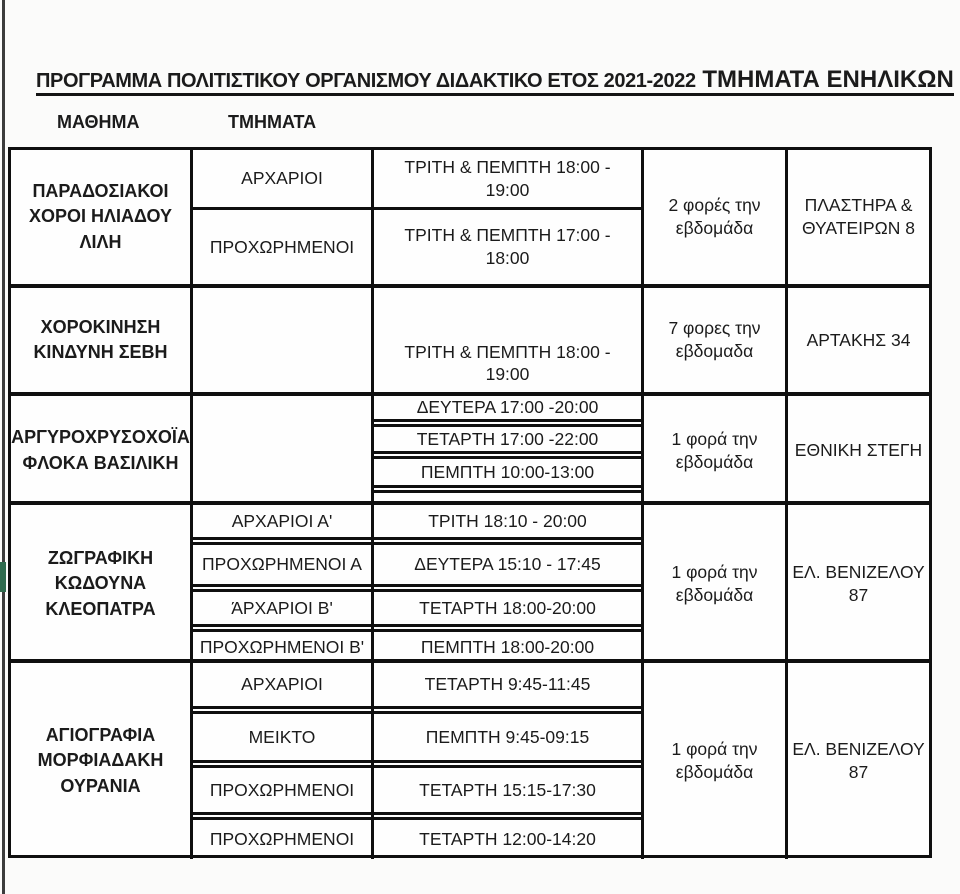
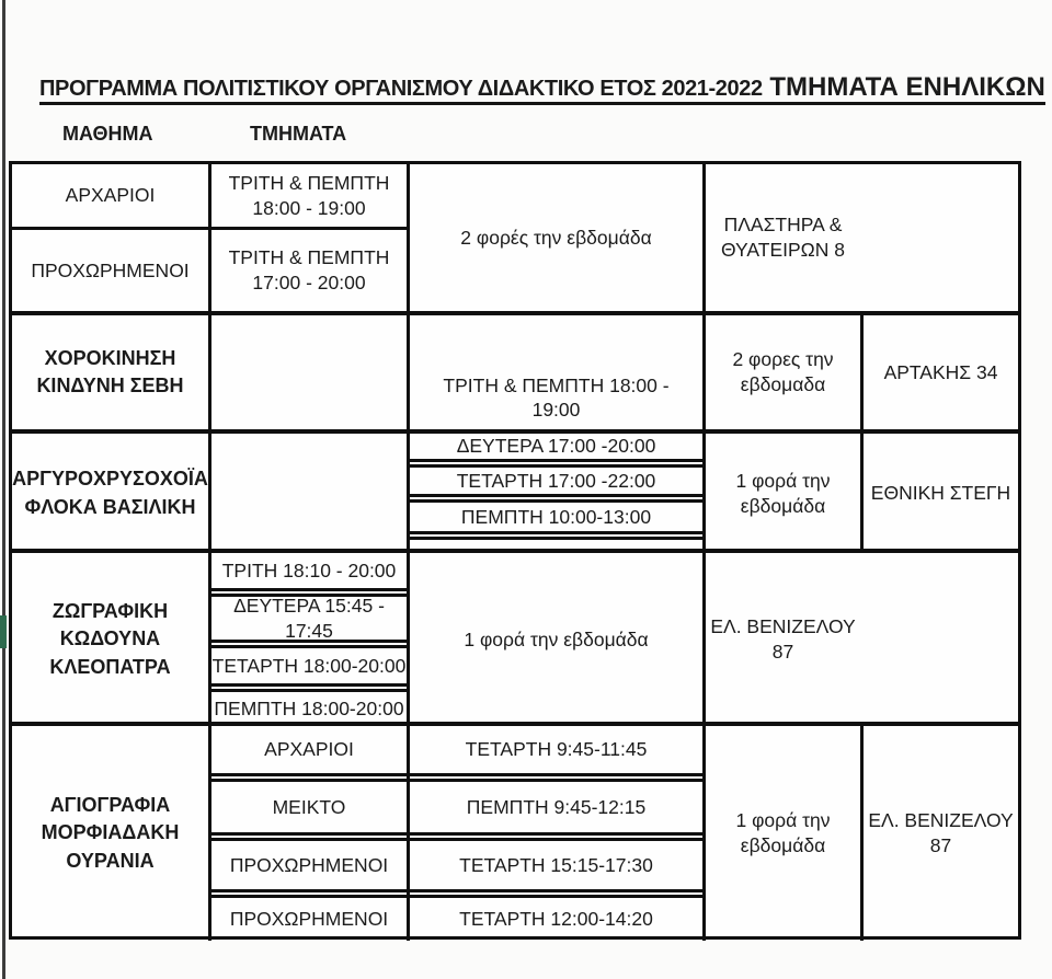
  ΠΡΟΓΡΑΜΜΑ ΠΟΛΙΤΙΣΤΙΚΟΥ ΟΡΓΑΝΙΣΜΟΥ ΔΙΔΑΚΤΙΚΟ ΕΤΟΣ 2021-2022 ΤΜΗΜΑΤΑ ΕΝΗΛΙΚΩΝ
  ΜΑΘΗΜΑ
  ΤΜΗΜΑΤΑ
- ΠΑΡΑΔΟΣΙΑΚΟΙ ΧΟΡΟΙ ΗΛΙΑΔΟΥ ΛΙΛΗ
  ΑΡΧΑΡΙΟΙ
  ΠΡΟΧΩΡΗΜΕΝΟΙ
  ΤΡΙΤΗ & ΠΕΜΠΤΗ 18:00 - 19:00
- ΤΡΙΤΗ & ΠΕΜΠΤΗ 17:00 - 18:00
+ ΤΡΙΤΗ & ΠΕΜΠΤΗ 17:00 - 20:00
  2 φορές την εβδομάδα
  ΠΛΑΣΤΗΡΑ & ΘΥΑΤΕΙΡΩΝ 8
  ΧΟΡΟΚΙΝΗΣΗ ΚΙΝΔΥΝΗ ΣΕΒΗ
  ΤΡΙΤΗ & ΠΕΜΠΤΗ 18:00 - 19:00
- 7 φορες την εβδομαδα
+ 2 φορες την εβδομαδα
  ΑΡΤΑΚΗΣ 34
  ΑΡΓΥΡΟΧΡΥΣΟΧΟΪΑ ΦΛΟΚΑ ΒΑΣΙΛΙΚΗ
  ΔΕΥΤΕΡΑ 17:00 -20:00
  ΤΕΤΑΡΤΗ 17:00 -22:00
  ΠΕΜΠΤΗ 10:00-13:00
  1 φορά την εβδομάδα
  ΕΘΝΙΚΗ ΣΤΕΓΗ
  ΖΩΓΡΑΦΙΚΗ ΚΩΔΟΥΝΑ ΚΛΕΟΠΑΤΡΑ
- ΑΡΧΑΡΙΟΙ Α'
- ΠΡΟΧΩΡΗΜΕΝΟΙ Α
- ΆΡΧΑΡΙΟΙ Β'
- ΠΡΟΧΩΡΗΜΕΝΟΙ Β'
  ΤΡΙΤΗ 18:10 - 20:00
- ΔΕΥΤΕΡΑ 15:10 - 17:45
+ ΔΕΥΤΕΡΑ 15:45 - 17:45
  ΤΕΤΑΡΤΗ 18:00-20:00
  ΠΕΜΠΤΗ 18:00-20:00
  1 φορά την εβδομάδα
  ΕΛ. ΒΕΝΙΖΕΛΟΥ 87
  ΑΓΙΟΓΡΑΦΙΑ ΜΟΡΦΙΑΔΑΚΗ ΟΥΡΑΝΙΑ
  ΑΡΧΑΡΙΟΙ
  ΜΕΙΚΤΟ
  ΠΡΟΧΩΡΗΜΕΝΟΙ
  ΠΡΟΧΩΡΗΜΕΝΟΙ
  ΤΕΤΑΡΤΗ 9:45-11:45
- ΠΕΜΠΤΗ 9:45-09:15
+ ΠΕΜΠΤΗ 9:45-12:15
  ΤΕΤΑΡΤΗ 15:15-17:30
  ΤΕΤΑΡΤΗ 12:00-14:20
  1 φορά την εβδομάδα
  ΕΛ. ΒΕΝΙΖΕΛΟΥ 87
